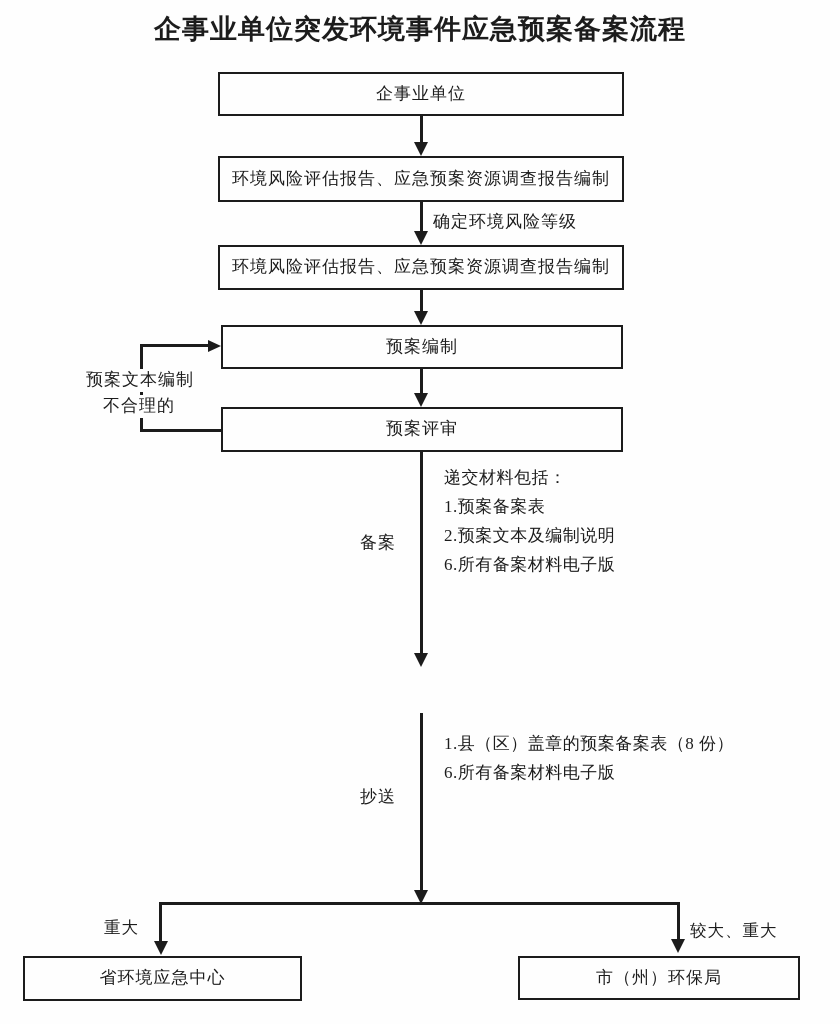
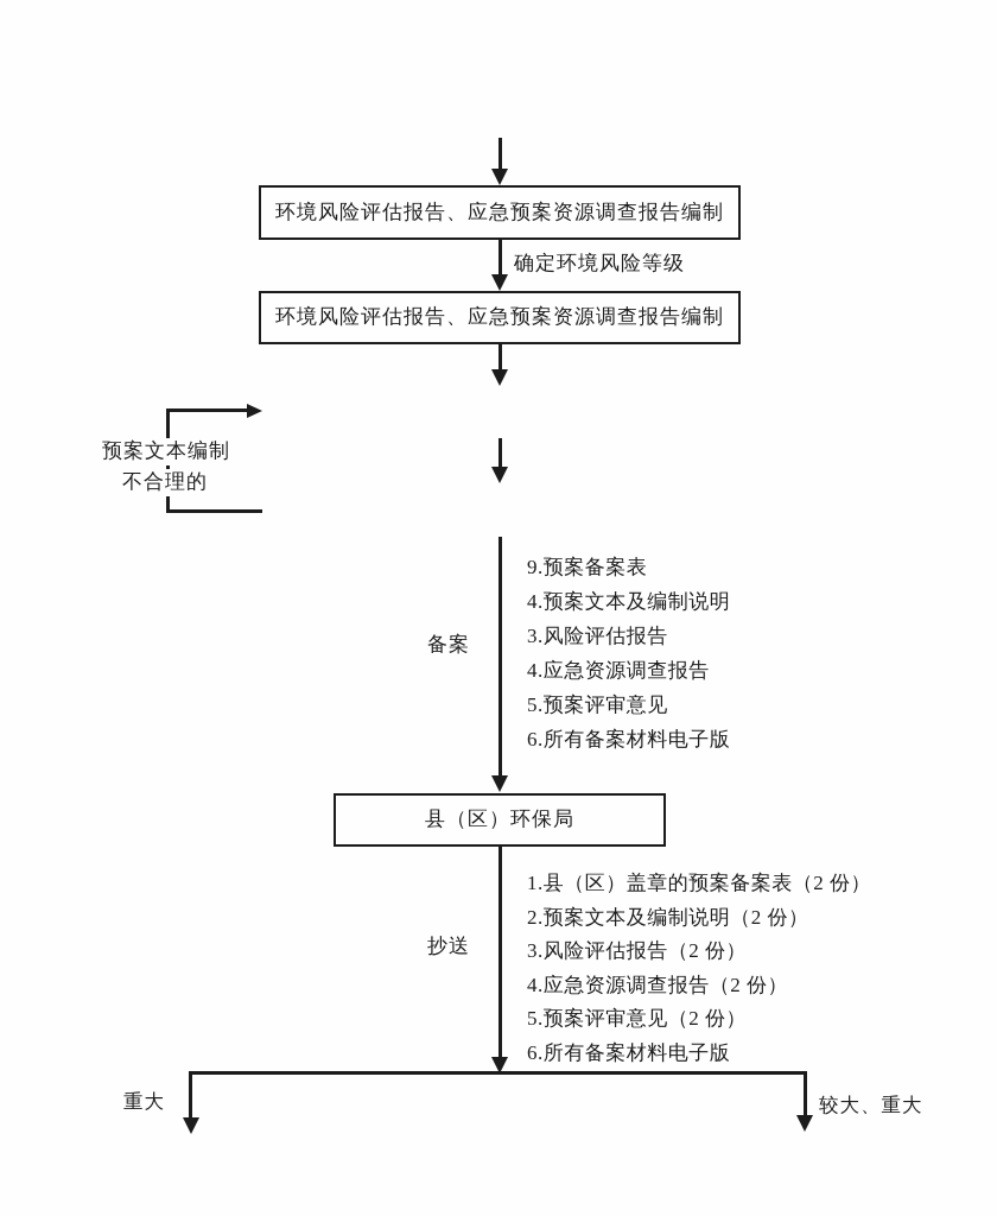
- 企事业单位突发环境事件应急预案备案流程
- 企事业单位
  环境风险评估报告、应急预案资源调查报告编制
  确定环境风险等级
  环境风险评估报告、应急预案资源调查报告编制
- 预案编制
- 预案评审
  预案文本编制
  不合理的
  备案
- 递交材料包括：
- 1.预案备案表
+ 9.预案备案表
- 2.预案文本及编制说明
+ 4.预案文本及编制说明
+ 3.风险评估报告
+ 4.应急资源调查报告
+ 5.预案评审意见
  6.所有备案材料电子版
+ 县（区）环保局
  抄送
- 1.县（区）盖章的预案备案表（8 份）
+ 1.县（区）盖章的预案备案表（2 份）
+ 2.预案文本及编制说明（2 份）
+ 3.风险评估报告（2 份）
+ 4.应急资源调查报告（2 份）
+ 5.预案评审意见（2 份）
  6.所有备案材料电子版
  重大
  较大、重大
- 省环境应急中心
- 市（州）环保局
